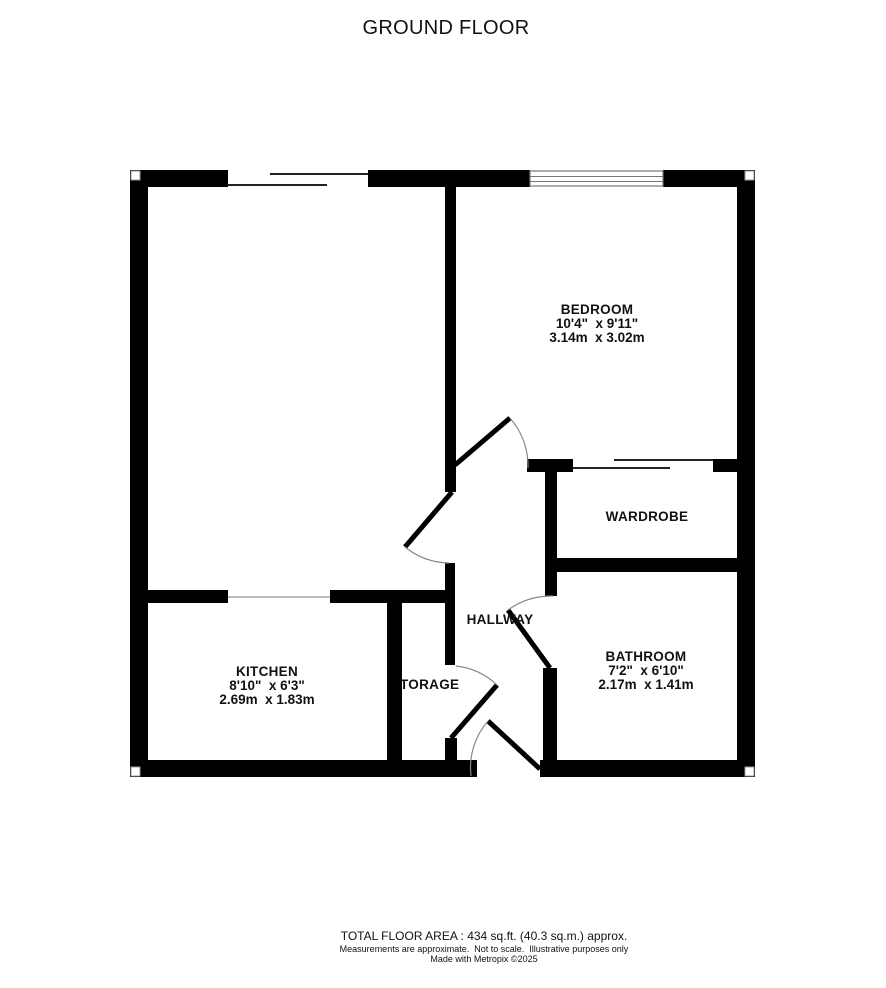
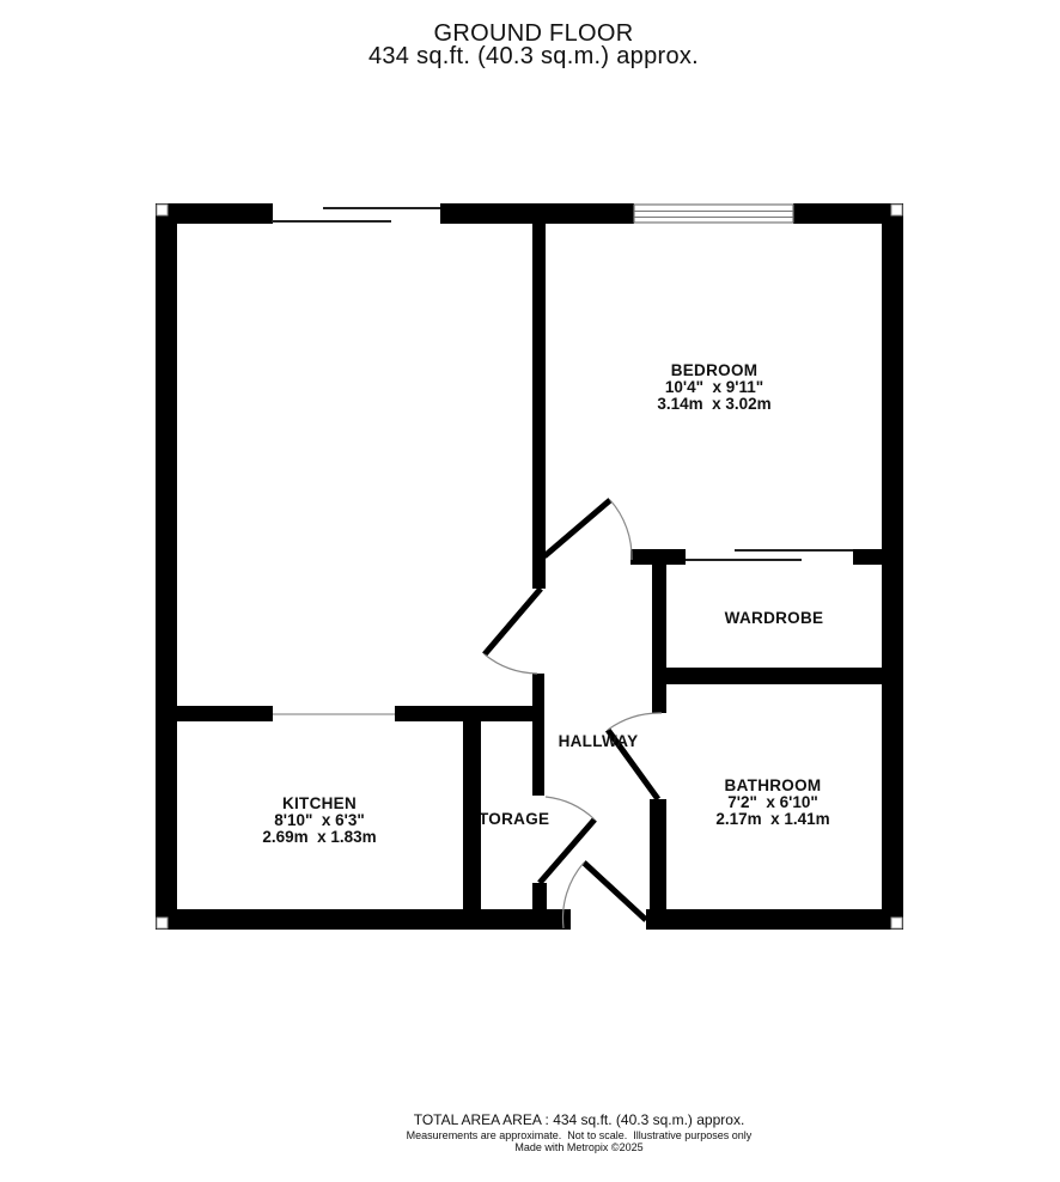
  GROUND FLOOR
+ 434 sq.ft. (40.3 sq.m.) approx.
  TORAGE
  BEDROOM
  10'4" x 9'11"
  3.14m x 3.02m
  WARDROBE
  HALLWAY
  KITCHEN
  8'10" x 6'3"
  2.69m x 1.83m
  BATHROOM
  7'2" x 6'10"
  2.17m x 1.41m
- TOTAL FLOOR AREA : 434 sq.ft. (40.3 sq.m.) approx.
+ TOTAL AREA AREA : 434 sq.ft. (40.3 sq.m.) approx.
  Measurements are approximate. Not to scale. Illustrative purposes only
  Made with Metropix ©2025
